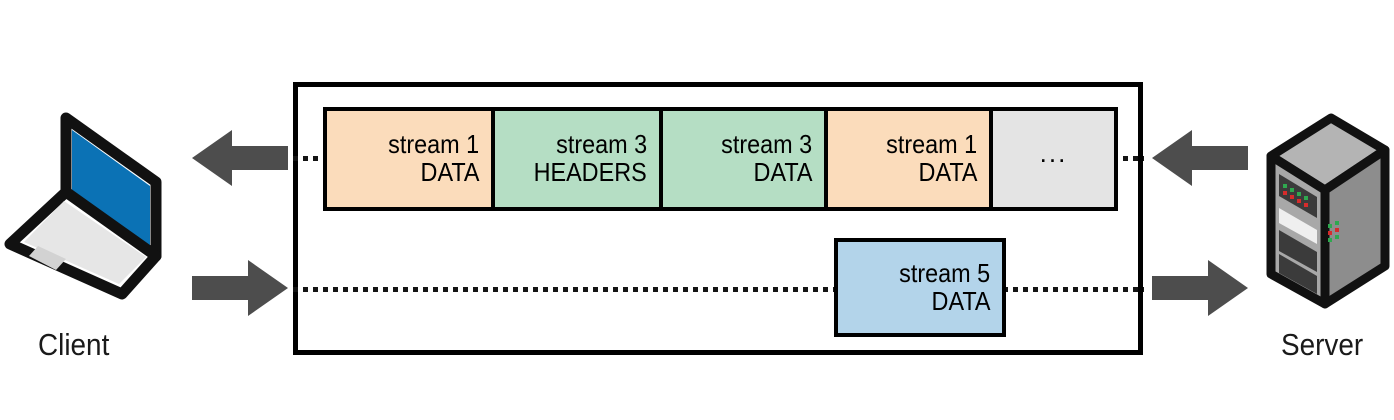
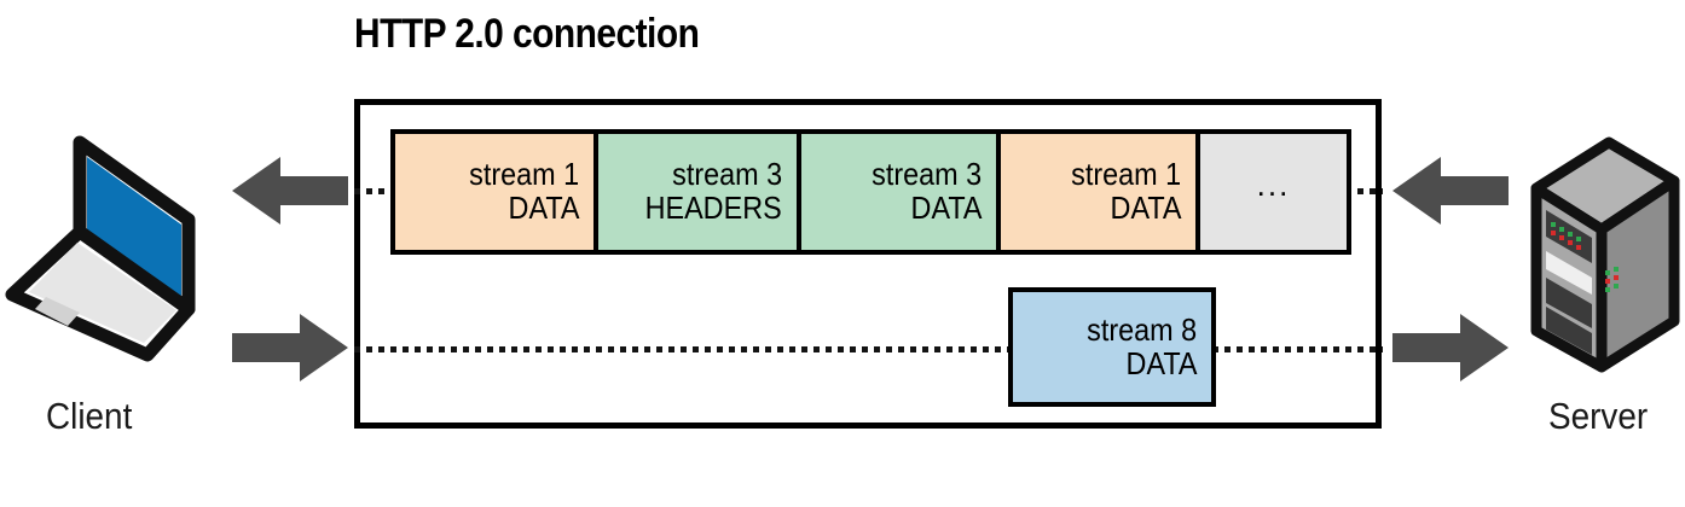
+ HTTP 2.0 connection
  stream 1
  DATA
  stream 3
  HEADERS
  stream 3
  DATA
  stream 1
  DATA
  ...
- stream 5
+ stream 8
  DATA
  Client
  Server
